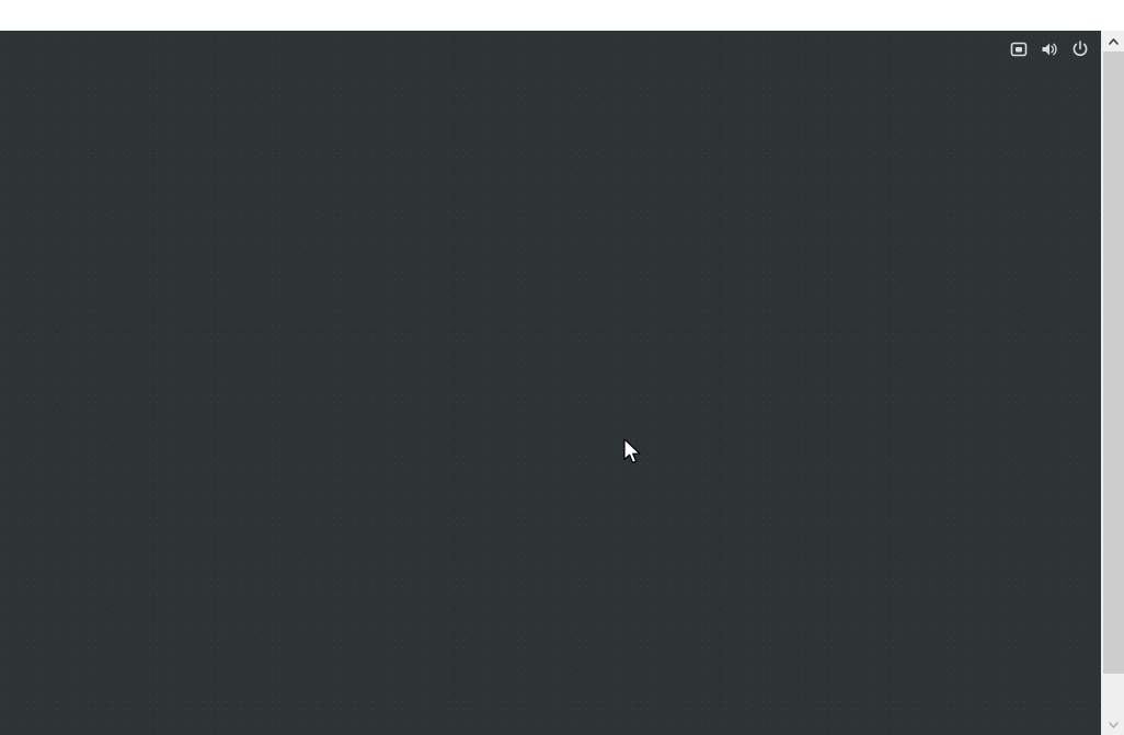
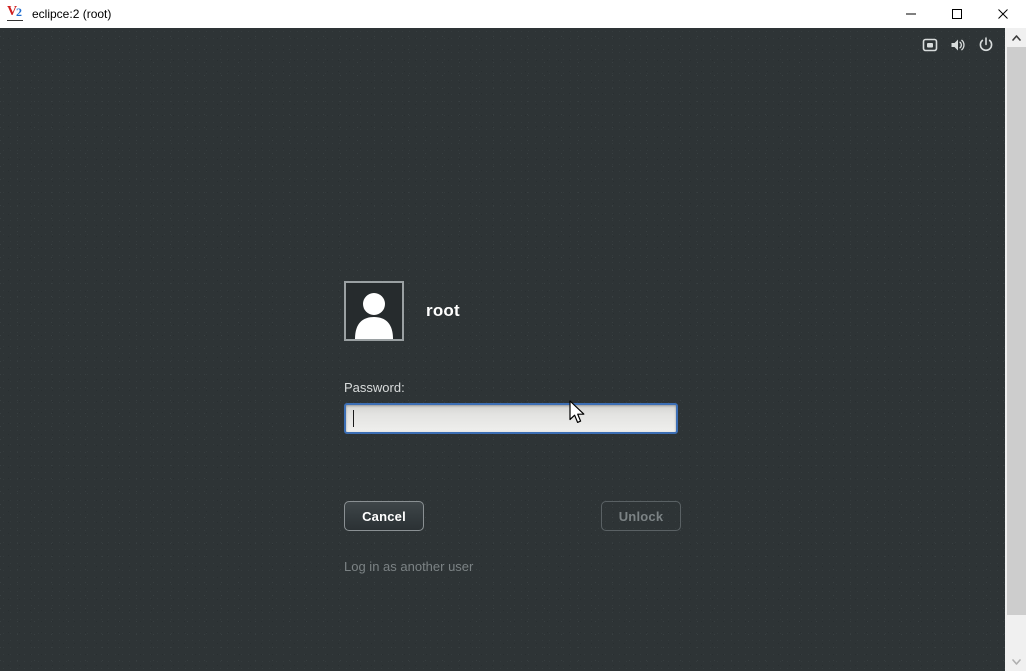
+ V
+ 2
+ eclipce:2 (root)
+ root
+ Password:
+ Cancel
+ Unlock
+ Log in as another user
